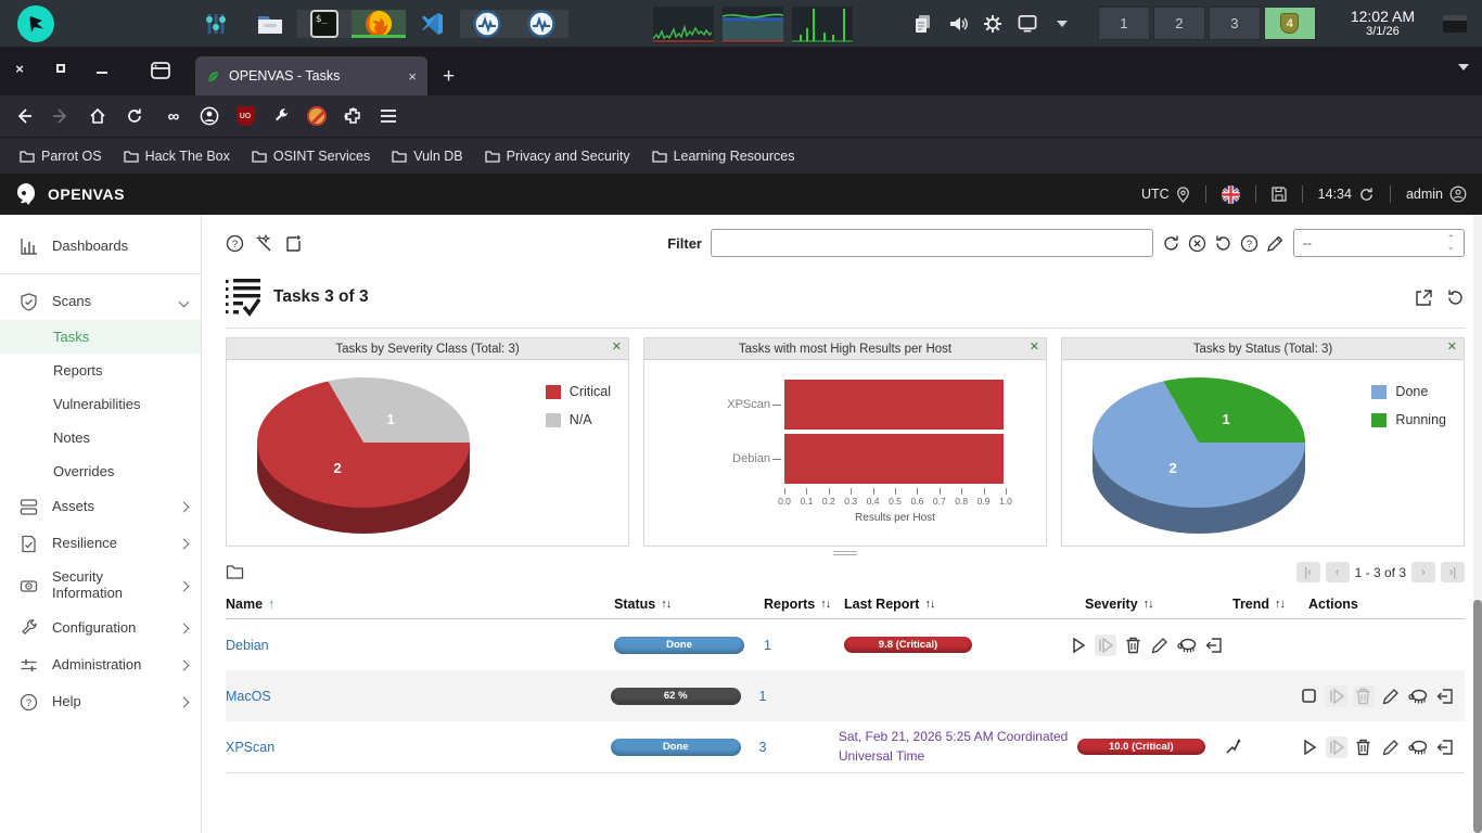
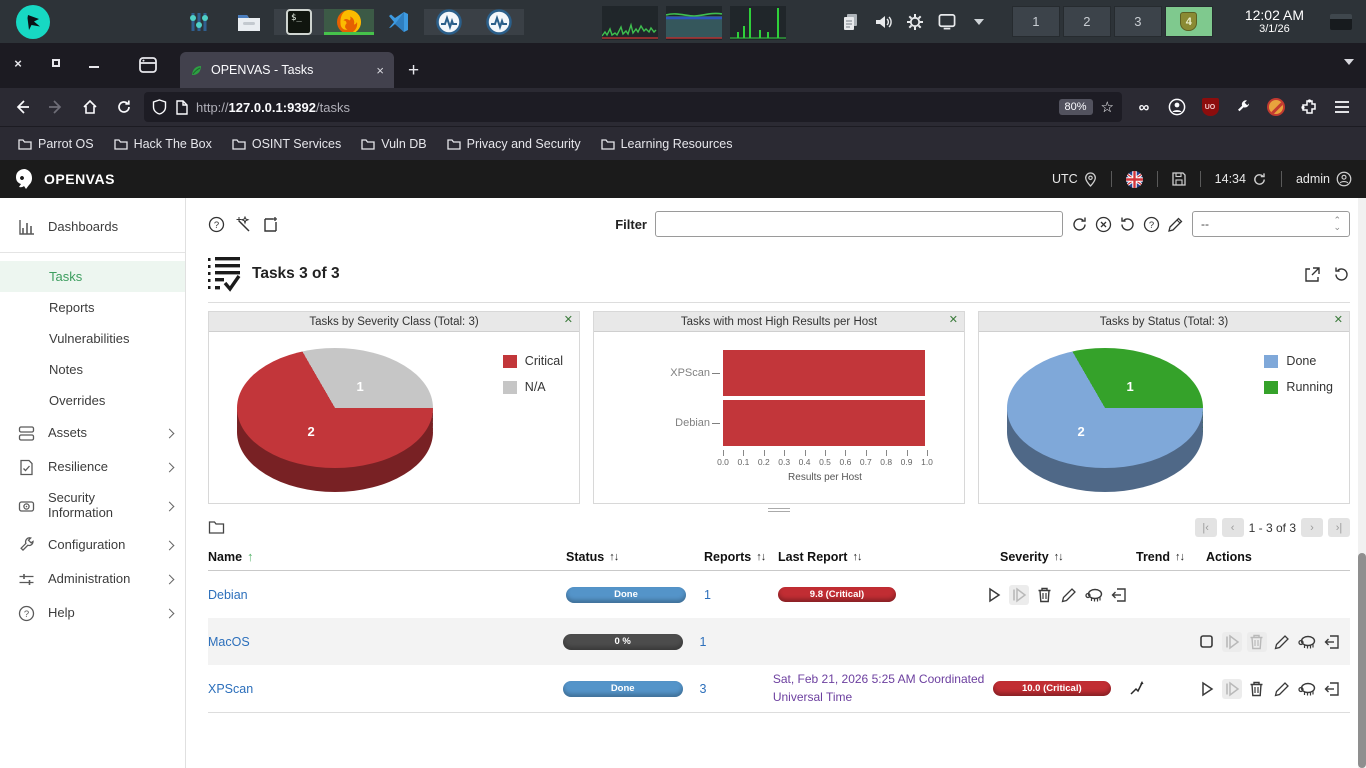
  $_
  1
  2
  3
  4
  12:02 AM
  3/1/26
  ×
  OPENVAS - Tasks
  ×
  +
+ http://127.0.0.1:9392/tasks
+ 80%
+ ☆
  ∞
  Parrot OS
  Hack The Box
  OSINT Services
  Vuln DB
  Privacy and Security
  Learning Resources
  OPENVAS
  UTC
  14:34
  admin
  Dashboards
- Scans
  Tasks
  Reports
  Vulnerabilities
  Notes
  Overrides
  Assets
  Resilience
  Security Information
  Configuration
  Administration
  ?
  Help
  ?
  Filter
  ?
  --
  ⌃
  ⌄
  Tasks 3 of 3
  Tasks by Severity Class (Total: 3)
  ✕
  2
  1
  Critical
  N/A
  Tasks with most High Results per Host
  ✕
  XPScan
  Debian
  0.0
  0.1
  0.2
  0.3
  0.4
  0.5
  0.6
  0.7
  0.8
  0.9
  1.0
  Results per Host
  Tasks by Status (Total: 3)
  ✕
  2
  1
  Done
  Running
  |‹
  ‹
  1 - 3 of 3
  ›
  ›|
  Name
  ↑
  Status
  ↑↓
  Reports
  ↑↓
  Last Report
  ↑↓
  Severity
  ↑↓
  Trend
  ↑↓
  Actions
  Debian
  Done
  1
  9.8 (Critical)
  MacOS
- 62 %
+ 0 %
  1
  XPScan
  Done
  3
  Sat, Feb 21, 2026 5:25 AM Coordinated Universal Time
  10.0 (Critical)
